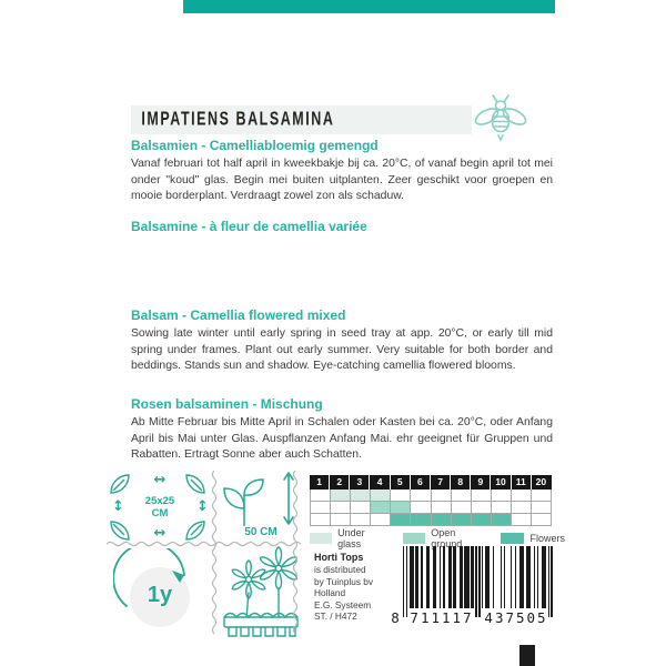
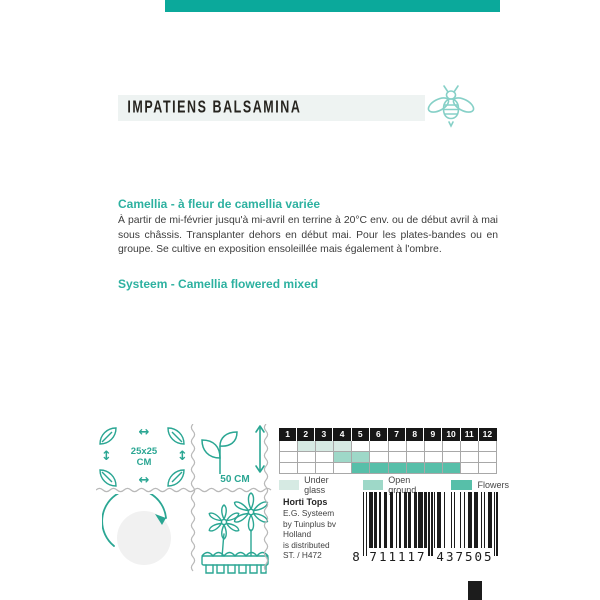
  IMPATIENS BALSAMINA
- Balsamien - Camelliabloemig gemengd
- Vanaf februari tot half april in kweekbakje bij ca. 20°C, of vanaf begin april tot mei onder "koud" glas. Begin mei buiten uitplanten. Zeer geschikt voor groepen en mooie borderplant. Verdraagt zowel zon als schaduw.
- Balsamine - à fleur de camellia variée
+ Camellia - à fleur de camellia variée
+ À partir de mi-février jusqu'à mi-avril en terrine à 20°C env. ou de début avril à mai sous châssis. Transplanter dehors en début mai. Pour les plates-bandes ou en groupe. Se cultive en exposition ensoleillée mais également à l'ombre.
- Balsam - Camellia flowered mixed
+ Systeem - Camellia flowered mixed
- Sowing late winter until early spring in seed tray at app. 20°C, or early till mid spring under frames. Plant out early summer. Very suitable for both border and beddings. Stands sun and shadow. Eye-catching camellia flowered blooms.
- Rosen balsaminen - Mischung
- Ab Mitte Februar bis Mitte April in Schalen oder Kasten bei ca. 20°C, oder Anfang April bis Mai unter Glas. Auspflanzen Anfang Mai. ehr geeignet für Gruppen und Rabatten. Ertragt Sonne aber auch Schatten.
  ↔
  ↔
  ↕
  ↕
  25x25
  CM
  50 CM
- 1y
  1
  2
  3
  4
  5
  6
  7
  8
  9
  10
  11
- 20
+ 12
  Under glass
  Open ground
  Flowers
  Horti Tops
- is distributed
+ E.G. Systeem
  by Tuinplus bv
  Holland
- E.G. Systeem
+ is distributed
  ST. / H472
  8
  711117
  437505
